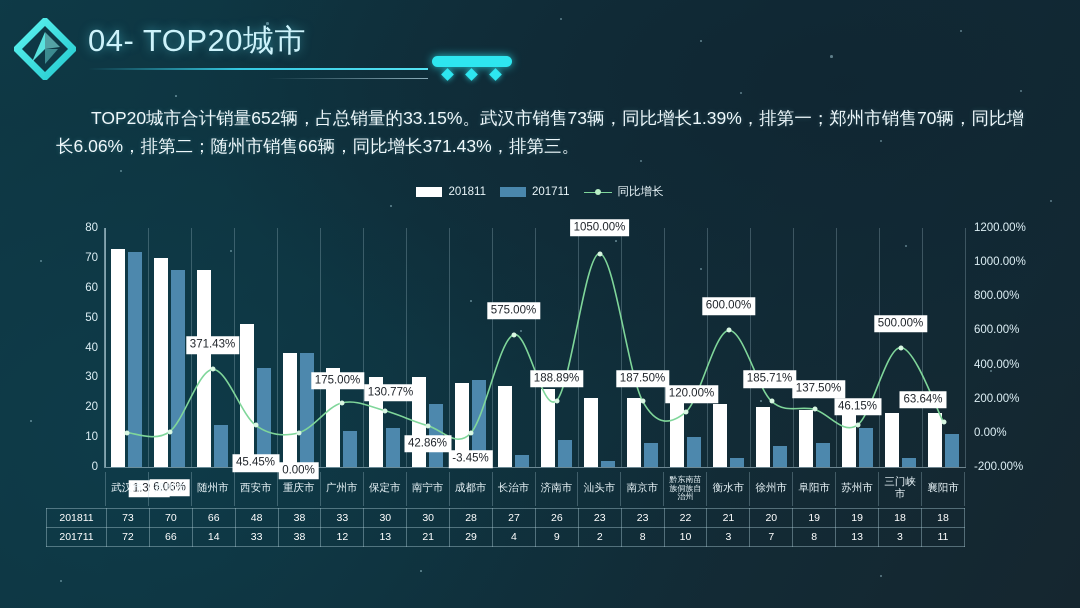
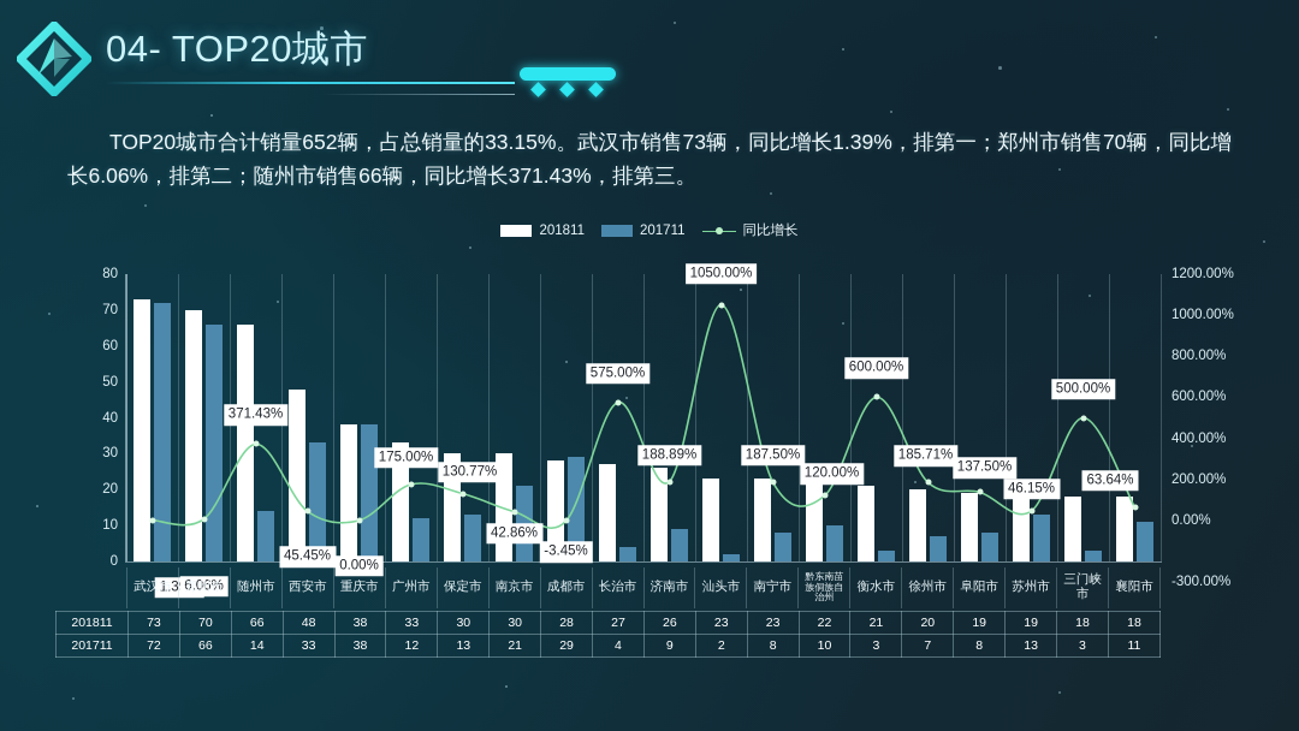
  04- TOP20城市
  TOP20城市合计销量652辆，占总销量的33.15%。武汉市销售73辆，同比增长1.39%，排第一；郑州市销售70辆，同比增长6.06%，排第二；随州市销售66辆，同比增长371.43%，排第三。
  201811
  201711
  同比增长
  0
  10
  20
  30
  40
  50
  60
  70
  80
- -200.00%
+ -300.00%
  0.00%
  200.00%
  400.00%
  600.00%
  800.00%
  1000.00%
  1200.00%
  6.06%
  371.43%
  45.45%
  0.00%
  175.00%
  130.77%
  42.86%
  -3.45%
  575.00%
  188.89%
  1050.00%
  187.50%
  120.00%
  600.00%
  185.71%
  137.50%
  46.15%
  500.00%
  63.64%
  武汉市
  郑州市
  随州市
  西安市
  重庆市
  广州市
  保定市
- 南宁市
+ 南京市
  成都市
  长治市
  济南市
  汕头市
- 南京市
+ 南宁市
  黔东南苗族侗族自治州
  衡水市
  徐州市
  阜阳市
  苏州市
  三门峡市
  襄阳市
  201811	73	70	66	48	38	33	30	30	28	27	26	23	23	22	21	20	19	19	18	18
  201711	72	66	14	33	38	12	13	21	29	4	9	2	8	10	3	7	8	13	3	11
